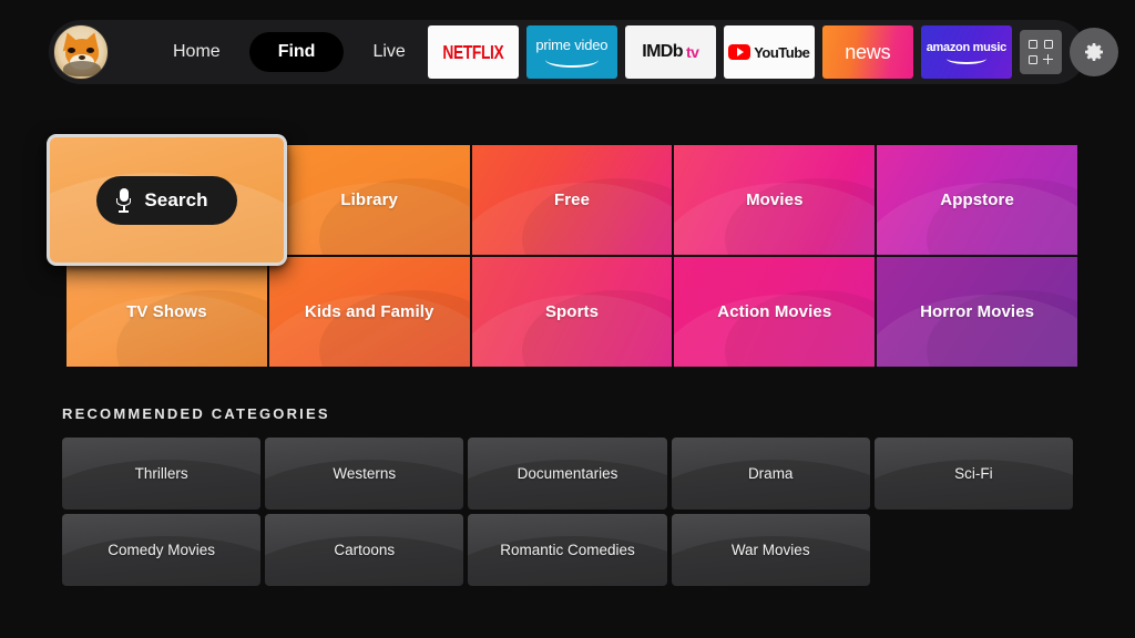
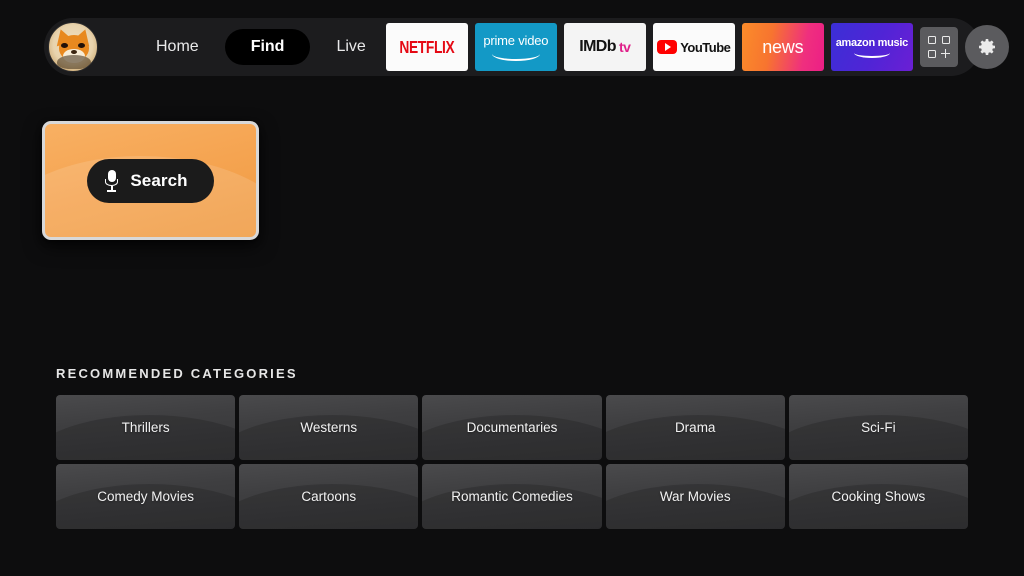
  Home
  Find
  Live
  NETFLIX
  prime video
  IMDb
  tv
  YouTube
  news
  amazon music
- Library
- Free
- Movies
- Appstore
- TV Shows
- Kids and Family
- Sports
- Action Movies
- Horror Movies
  Search
  RECOMMENDED CATEGORIES
  Thrillers
  Westerns
  Documentaries
  Drama
  Sci-Fi
  Comedy Movies
  Cartoons
  Romantic Comedies
  War Movies
+ Cooking Shows
